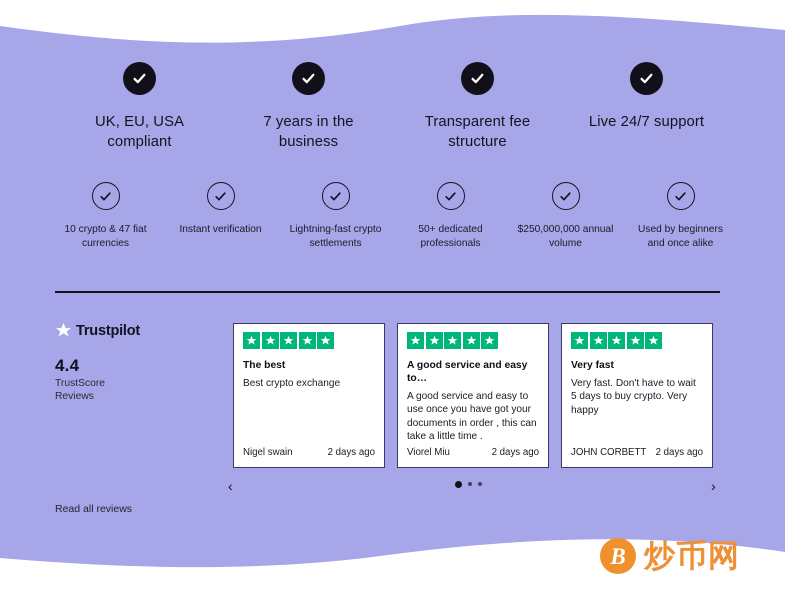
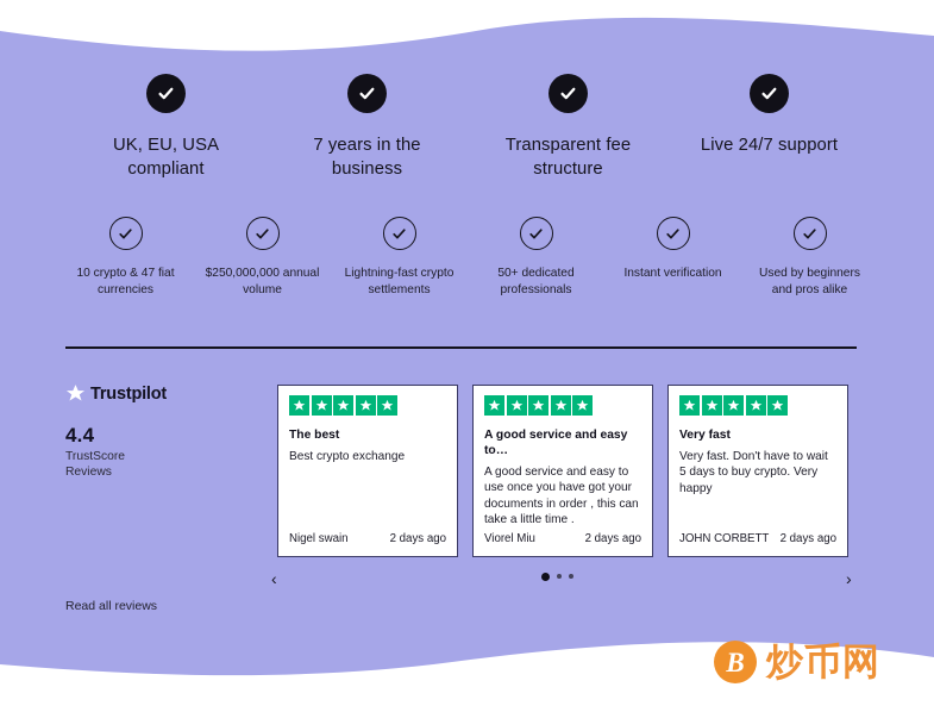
  UK, EU, USA compliant
  7 years in the business
  Transparent fee structure
  Live 24/7 support
  10 crypto & 47 fiat currencies
- Instant verification
+ $250,000,000 annual volume
  Lightning-fast crypto settlements
  50+ dedicated professionals
- $250,000,000 annual volume
+ Instant verification
- Used by beginners and once alike
+ Used by beginners and pros alike
  Trustpilot
  4.4
  TrustScore
  Reviews
  Read all reviews
  The best
  Best crypto exchange
  Nigel swain
  2 days ago
  A good service and easy to…
  A good service and easy to use once you have got your documents in order , this can take a little time .
  Viorel Miu
  2 days ago
  Very fast
  Very fast. Don't have to wait 5 days to buy crypto. Very happy
  JOHN CORBETT
  2 days ago
  ‹
  ›
  B
  炒币网
